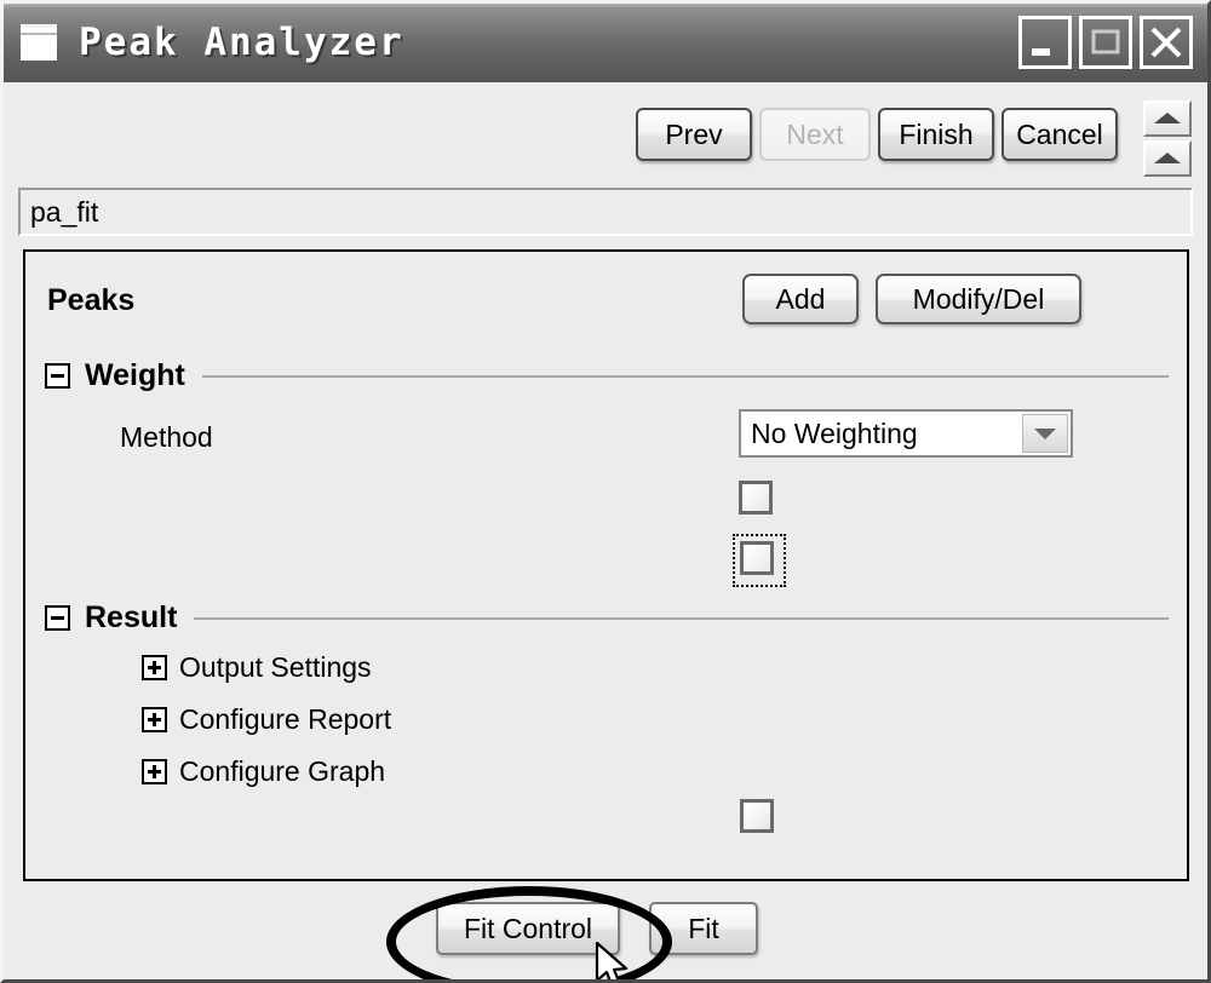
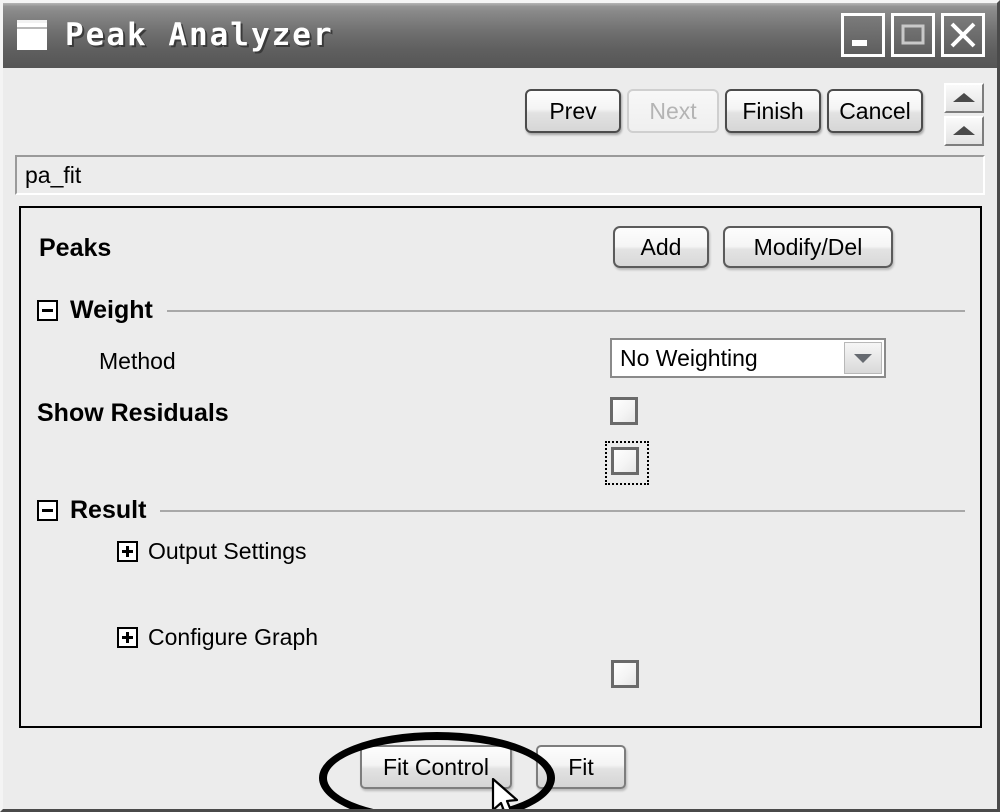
  Peak Analyzer
  Prev
  Next
  Finish
  Cancel
  pa_fit
  Peaks
  Add
  Modify/Del
  Weight
  Method
  No Weighting
+ Show Residuals
  Result
  Output Settings
- Configure Report
  Configure Graph
  Fit Control
  Fit
